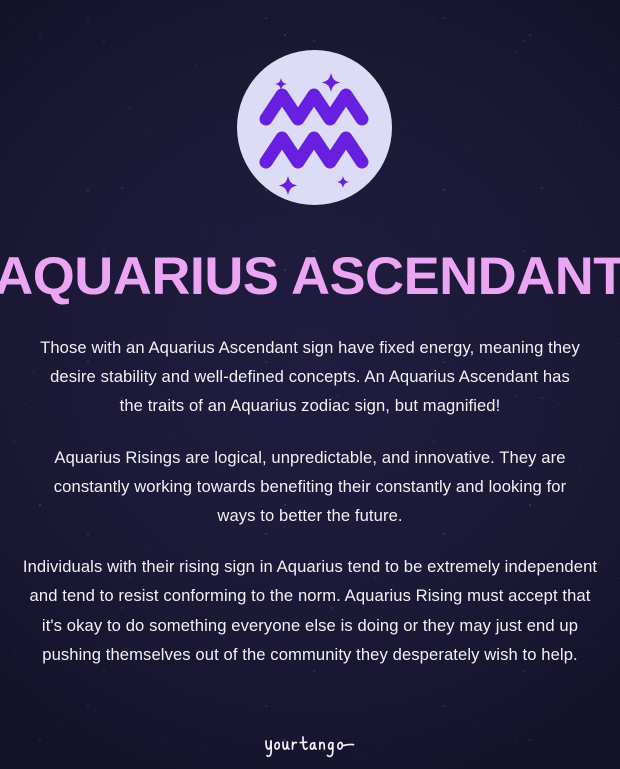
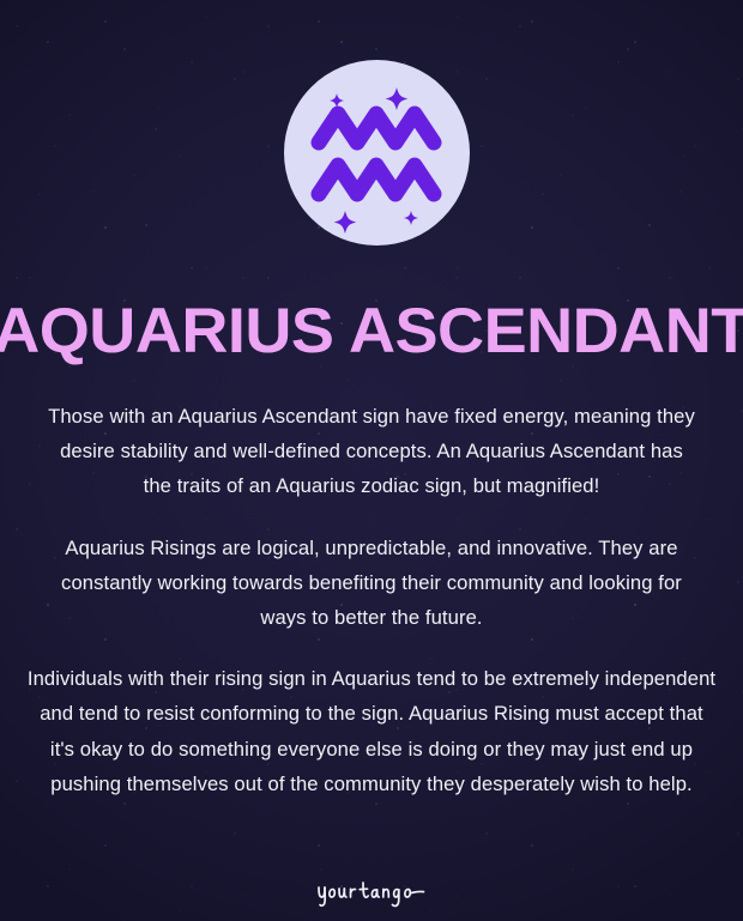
  AQUARIUS ASCENDANT
  Those with an Aquarius Ascendant sign have fixed energy, meaning they desire stability and well-defined concepts. An Aquarius Ascendant has the traits of an Aquarius zodiac sign, but magnified!
- Aquarius Risings are logical, unpredictable, and innovative. They are constantly working towards benefiting their constantly and looking for ways to better the future.
+ Aquarius Risings are logical, unpredictable, and innovative. They are constantly working towards benefiting their community and looking for ways to better the future.
- Individuals with their rising sign in Aquarius tend to be extremely independent and tend to resist conforming to the norm. Aquarius Rising must accept that it's okay to do something everyone else is doing or they may just end up pushing themselves out of the community they desperately wish to help.
+ Individuals with their rising sign in Aquarius tend to be extremely independent and tend to resist conforming to the sign. Aquarius Rising must accept that it's okay to do something everyone else is doing or they may just end up pushing themselves out of the community they desperately wish to help.
